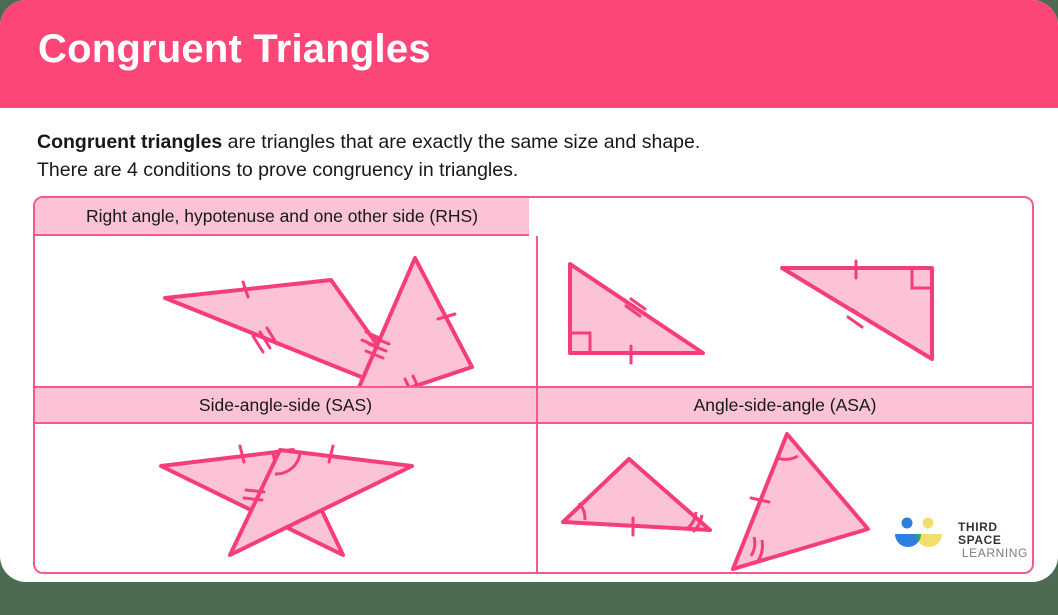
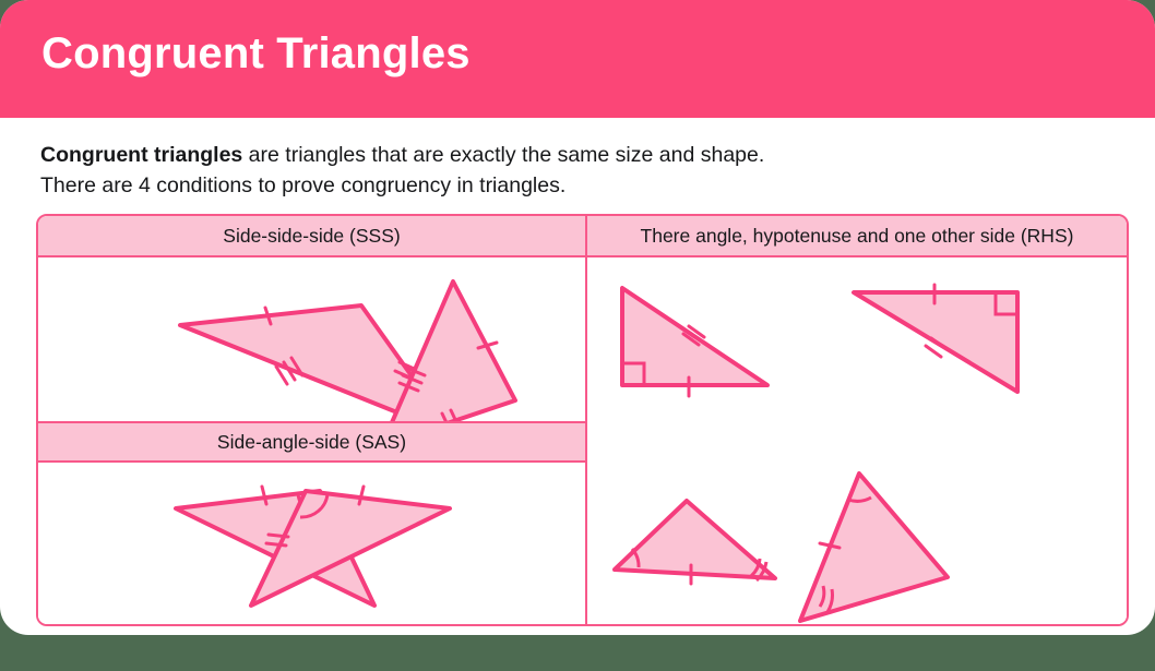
  Congruent Triangles
  Congruent triangles are triangles that are exactly the same size and shape.
  There are 4 conditions to prove congruency in triangles.
+ Side-side-side (SSS)
- Right angle, hypotenuse and one other side (RHS)
+ There angle, hypotenuse and one other side (RHS)
  Side-angle-side (SAS)
- Angle-side-angle (ASA)
- THIRD SPACE
- LEARNING
